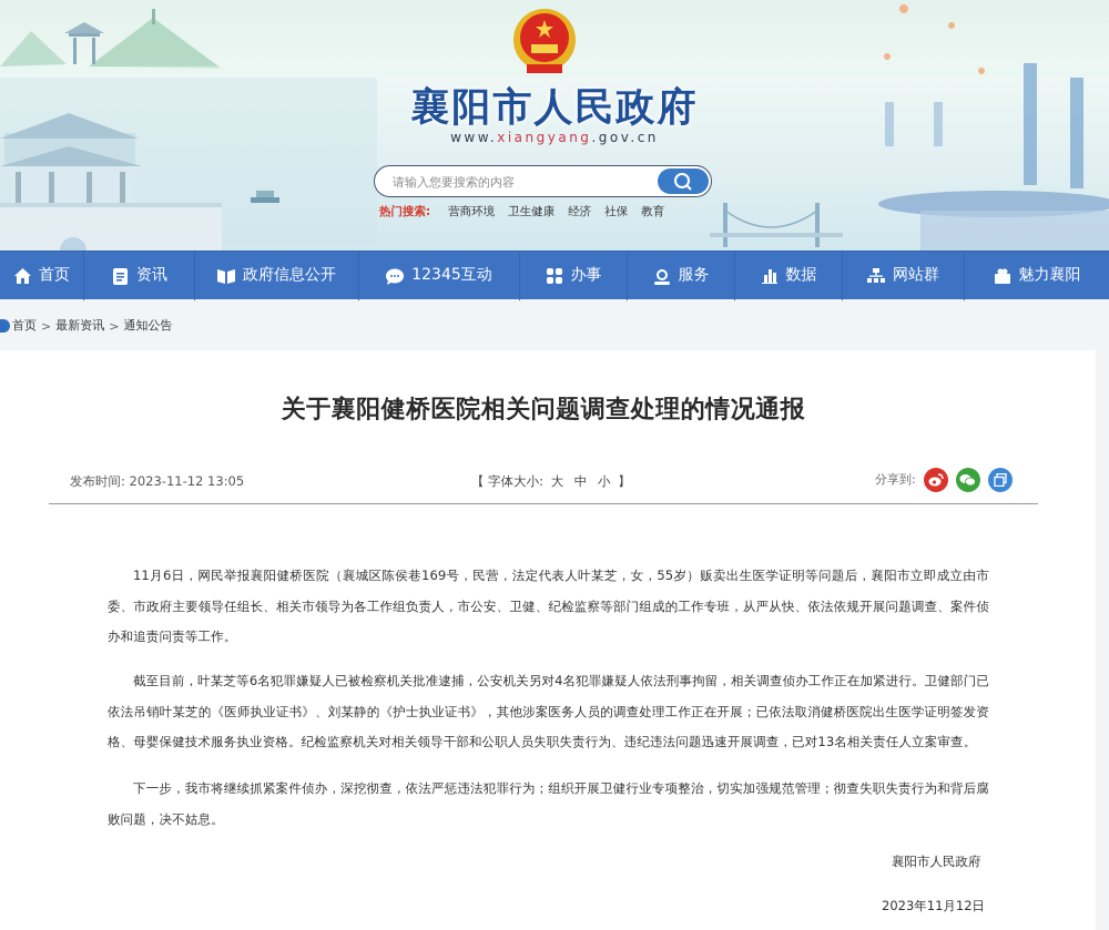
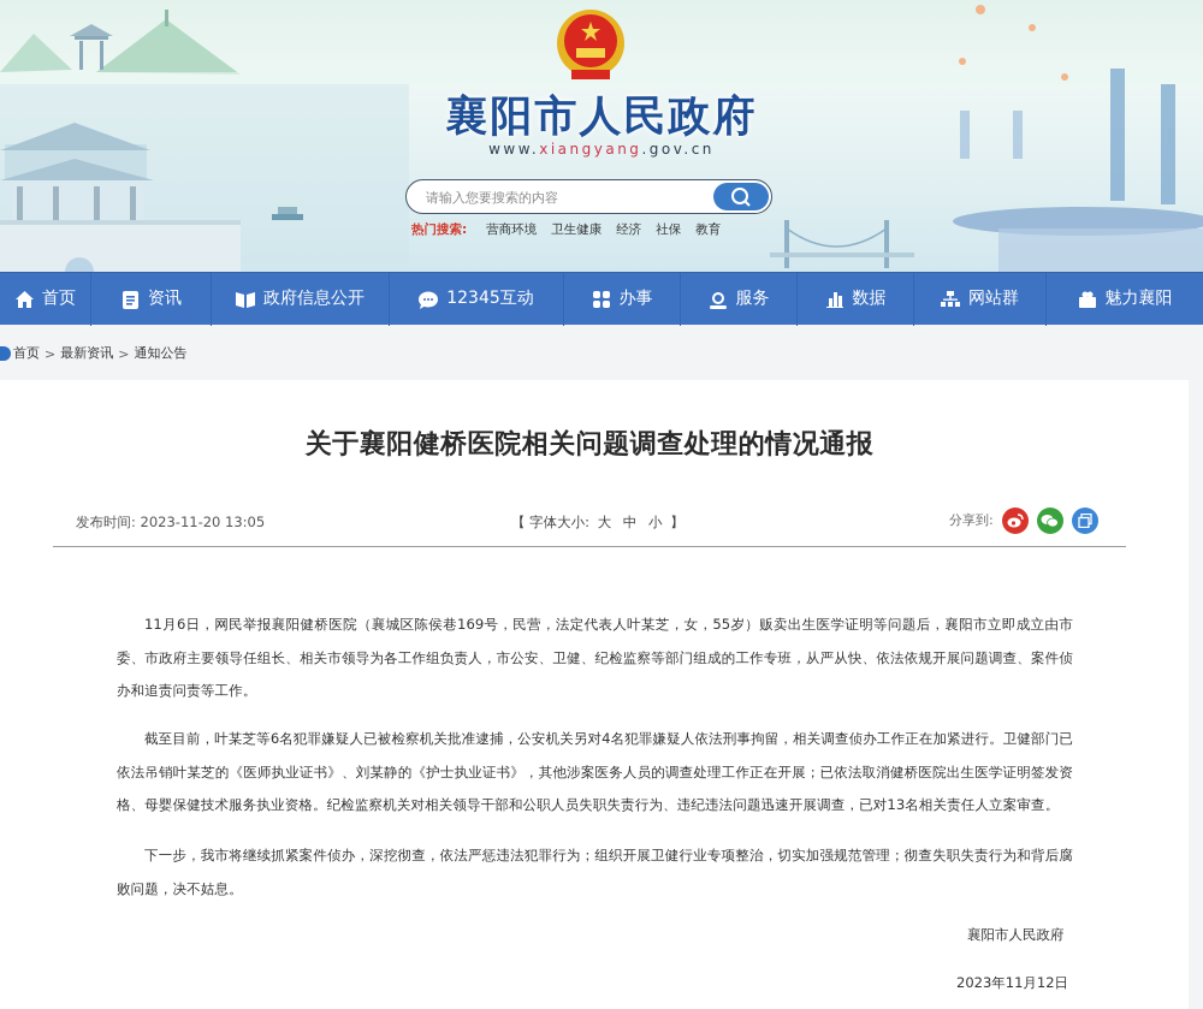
  襄阳市人民政府
  www.xiangyang.gov.cn
  请输入您要搜索的内容
  热门搜索:
  营商环境
  卫生健康
  经济
  社保
  教育
  首页
  资讯
  政府信息公开
  12345互动
  办事
  服务
  数据
  网站群
  魅力襄阳
  首页
  >
  最新资讯
  >
  通知公告
  关于襄阳健桥医院相关问题调查处理的情况通报
- 发布时间: 2023-11-12 13:05
+ 发布时间: 2023-11-20 13:05
  【 字体大小: 大 中 小 】
  分享到:
  11月6日，网民举报襄阳健桥医院（襄城区陈侯巷169号，民营，法定代表人叶某芝，女，55岁）贩卖出生医学证明等问题后，襄阳市立即成立由市委、市政府主要领导任组长、相关市领导为各工作组负责人，市公安、卫健、纪检监察等部门组成的工作专班，从严从快、依法依规开展问题调查、案件侦办和追责问责等工作。
  截至目前，叶某芝等6名犯罪嫌疑人已被检察机关批准逮捕，公安机关另对4名犯罪嫌疑人依法刑事拘留，相关调查侦办工作正在加紧进行。卫健部门已依法吊销叶某芝的《医师执业证书》、刘某静的《护士执业证书》，其他涉案医务人员的调查处理工作正在开展；已依法取消健桥医院出生医学证明签发资格、母婴保健技术服务执业资格。纪检监察机关对相关领导干部和公职人员失职失责行为、违纪违法问题迅速开展调查，已对13名相关责任人立案审查。
  下一步，我市将继续抓紧案件侦办，深挖彻查，依法严惩违法犯罪行为；组织开展卫健行业专项整治，切实加强规范管理；彻查失职失责行为和背后腐败问题，决不姑息。
  襄阳市人民政府
  2023年11月12日
